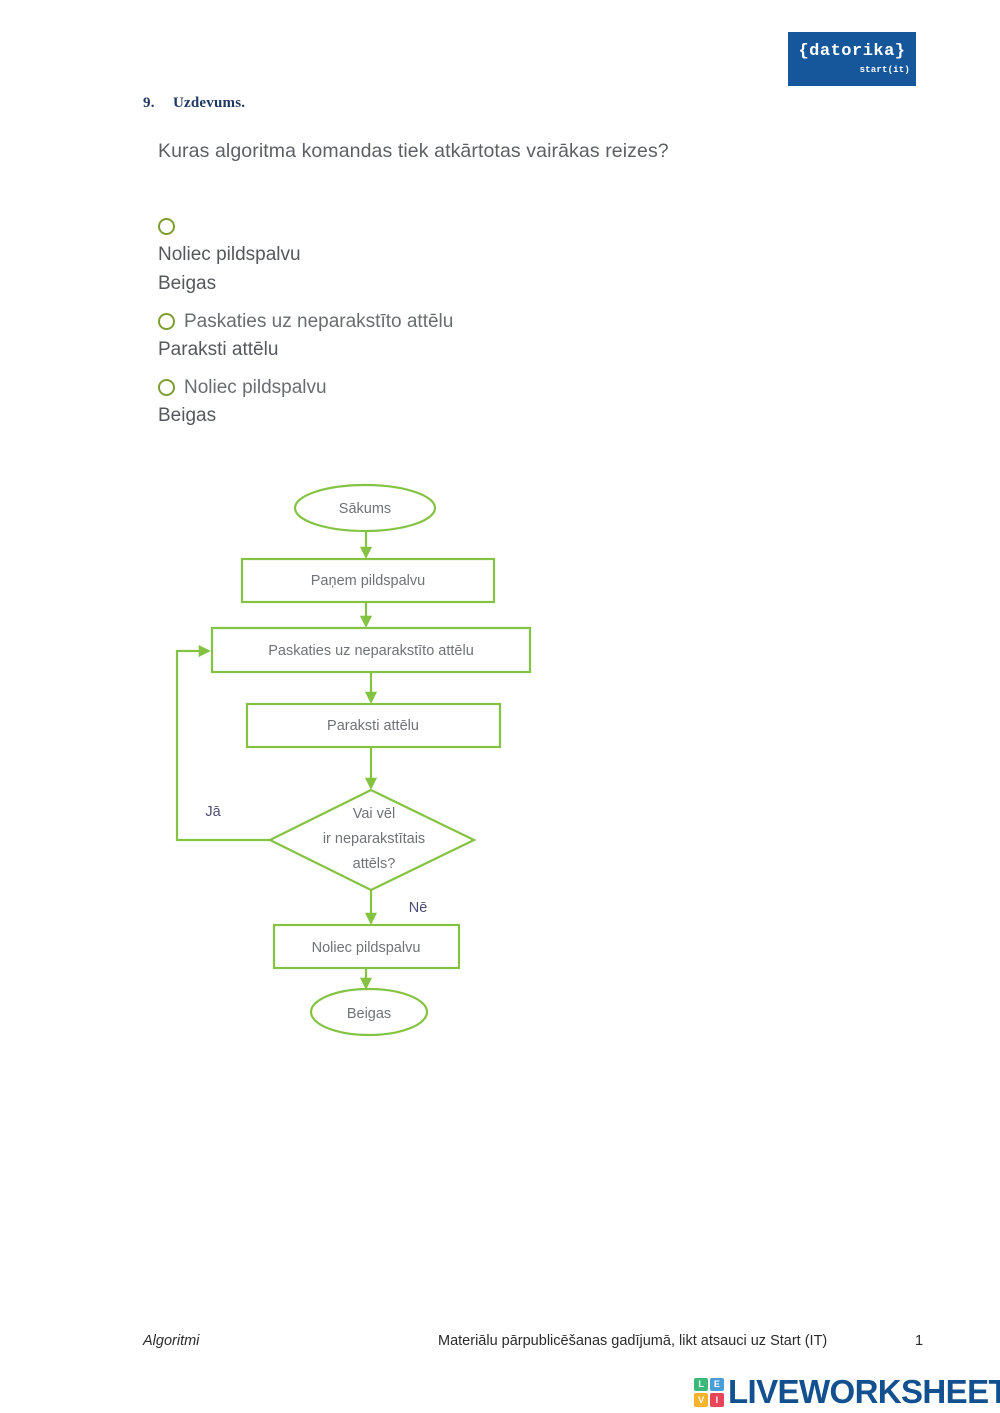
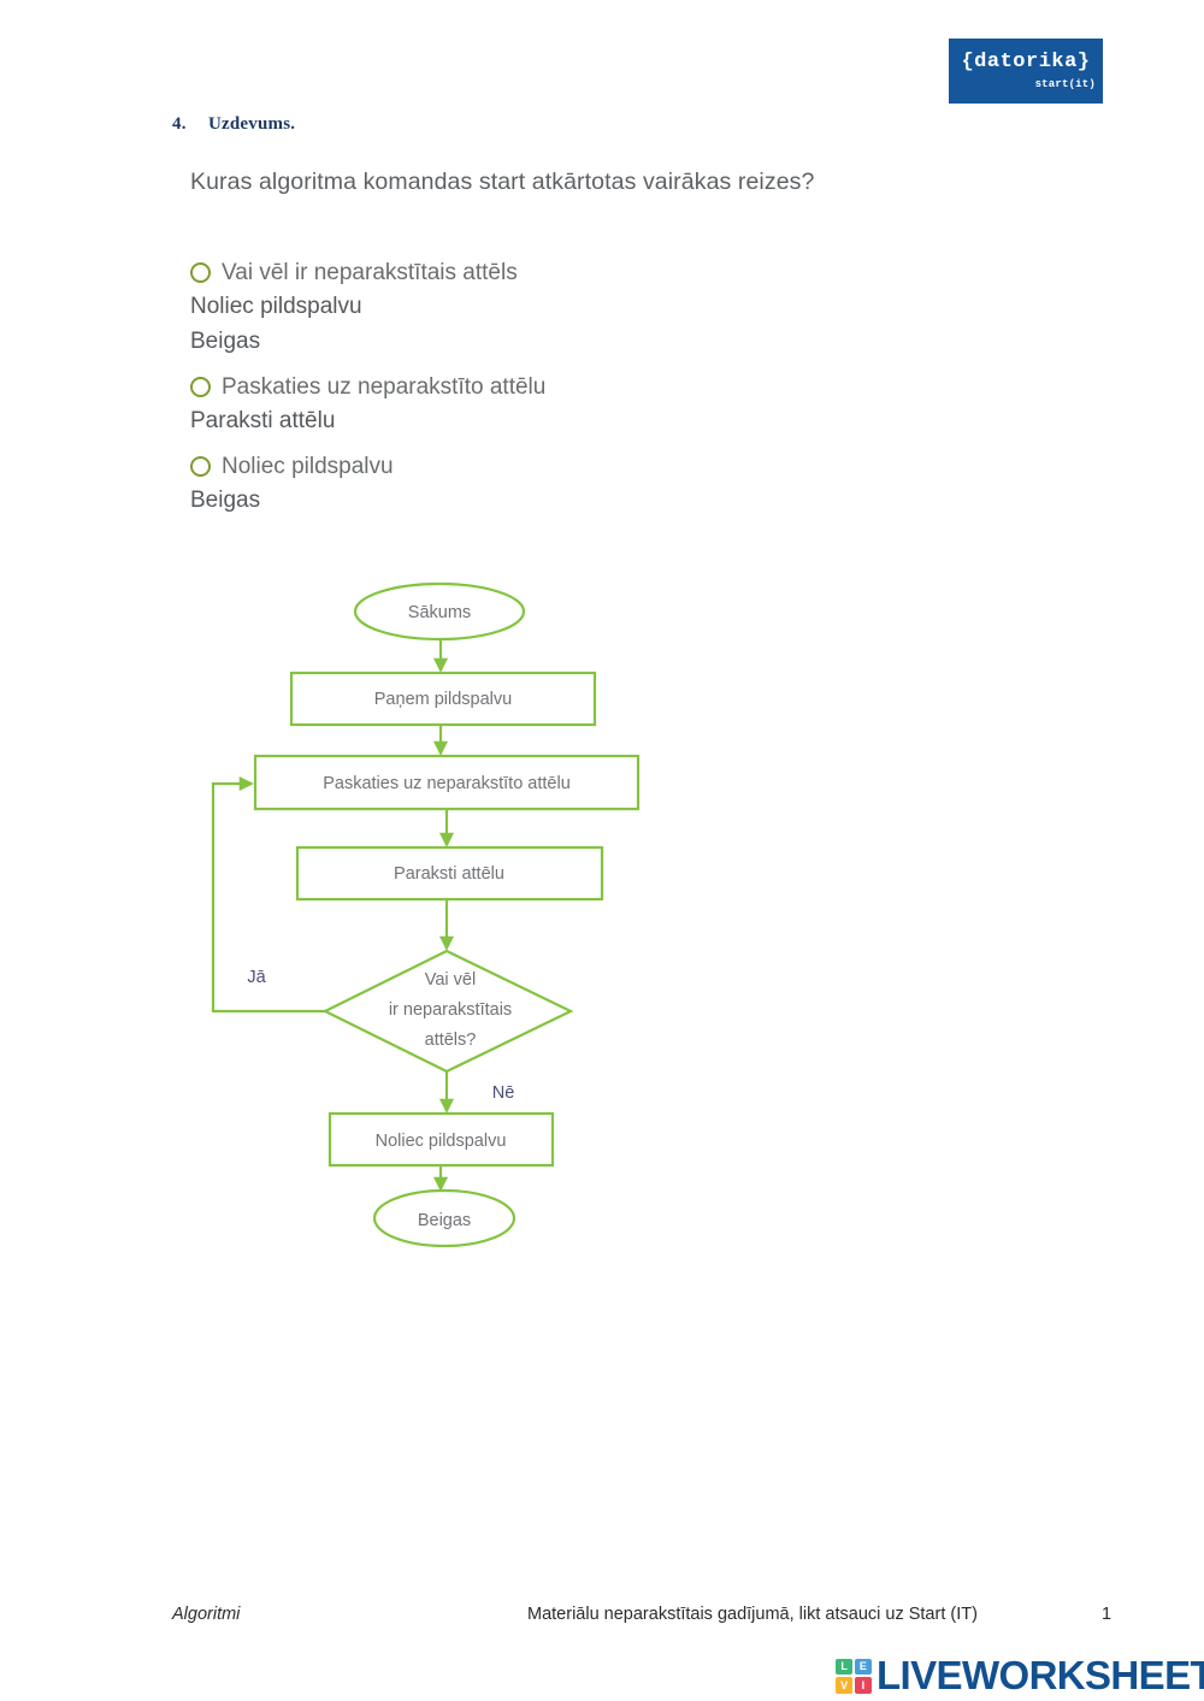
  {datorika}
  start(it)
- 9. Uzdevums.
+ 4. Uzdevums.
- Kuras algoritma komandas tiek atkārtotas vairākas reizes?
+ Kuras algoritma komandas start atkārtotas vairākas reizes?
+ Vai vēl ir neparakstītais attēls
  Noliec pildspalvu
  Beigas
  Paskaties uz neparakstīto attēlu
  Paraksti attēlu
  Noliec pildspalvu
  Beigas
  Sākums
  Paņem pildspalvu
  Paskaties uz neparakstīto attēlu
  Paraksti attēlu
  Vai vēl
  ir neparakstītais
  attēls?
  Noliec pildspalvu
  Beigas
  Jā
  Nē
  Algoritmi
- Materiālu pārpublicēšanas gadījumā, likt atsauci uz Start (IT)
+ Materiālu neparakstītais gadījumā, likt atsauci uz Start (IT)
  1
  L
  E
  V
  I
  LIVEWORKSHEET
